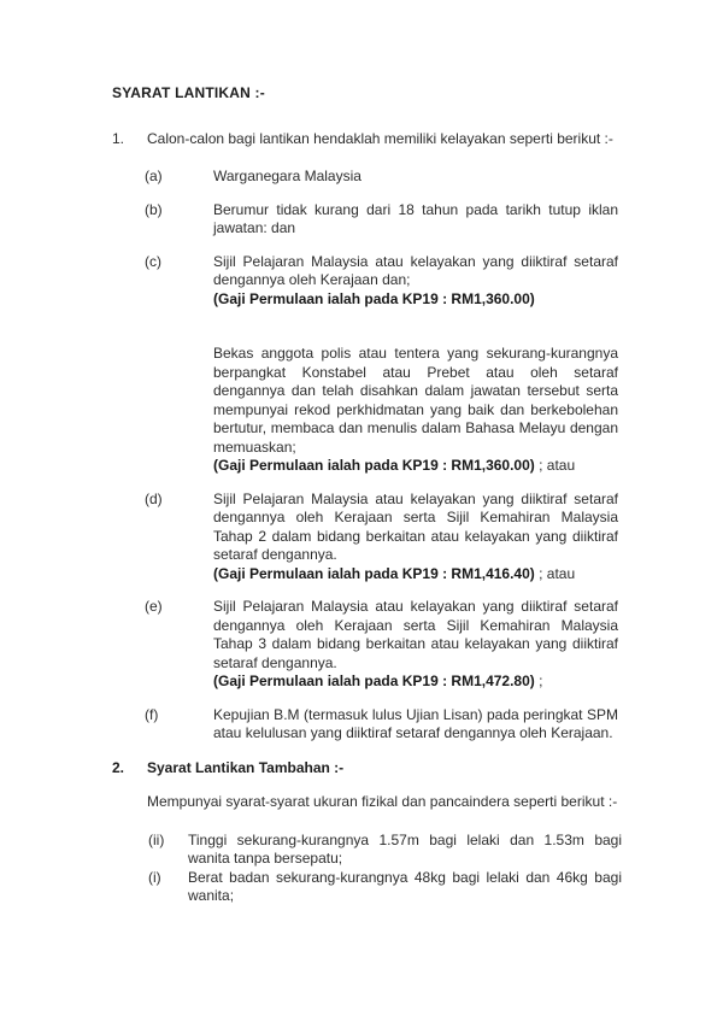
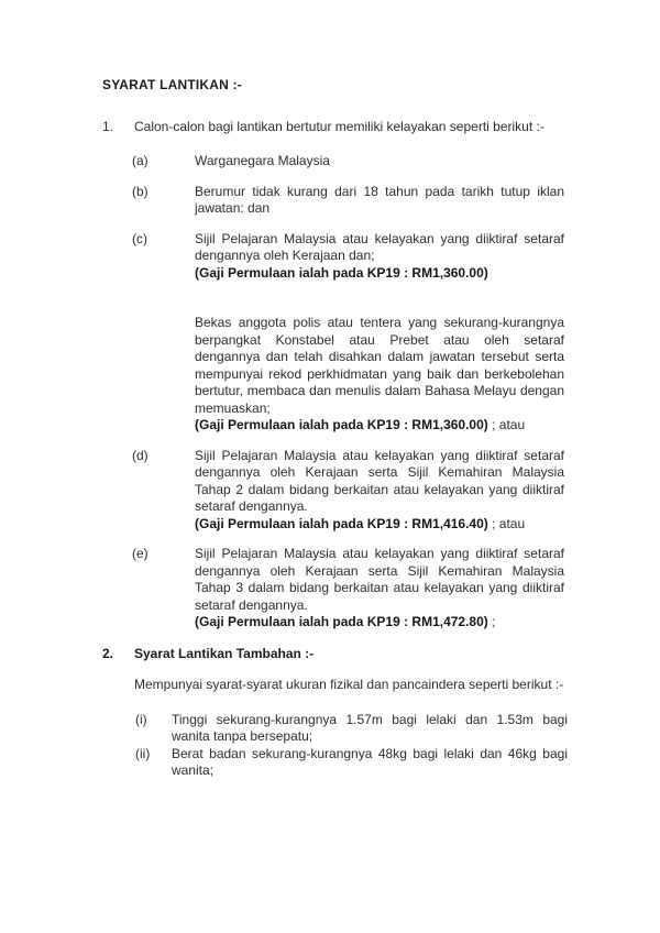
  SYARAT LANTIKAN :-
  1.
- Calon-calon bagi lantikan hendaklah memiliki kelayakan seperti berikut :-
+ Calon-calon bagi lantikan bertutur memiliki kelayakan seperti berikut :-
  (a)
  Warganegara Malaysia
  (b)
  Berumur tidak kurang dari 18 tahun pada tarikh tutup iklan jawatan: dan
  (c)
  Sijil Pelajaran Malaysia atau kelayakan yang diiktiraf setaraf dengannya oleh Kerajaan dan;
  (Gaji Permulaan ialah pada KP19 : RM1,360.00)
  Bekas anggota polis atau tentera yang sekurang-kurangnya berpangkat Konstabel atau Prebet atau oleh setaraf dengannya dan telah disahkan dalam jawatan tersebut serta mempunyai rekod perkhidmatan yang baik dan berkebolehan bertutur, membaca dan menulis dalam Bahasa Melayu dengan memuaskan;
  (Gaji Permulaan ialah pada KP19 : RM1,360.00) ; atau
  (d)
  Sijil Pelajaran Malaysia atau kelayakan yang diiktiraf setaraf dengannya oleh Kerajaan serta Sijil Kemahiran Malaysia Tahap 2 dalam bidang berkaitan atau kelayakan yang diiktiraf setaraf dengannya.
  (Gaji Permulaan ialah pada KP19 : RM1,416.40) ; atau
  (e)
  Sijil Pelajaran Malaysia atau kelayakan yang diiktiraf setaraf dengannya oleh Kerajaan serta Sijil Kemahiran Malaysia Tahap 3 dalam bidang berkaitan atau kelayakan yang diiktiraf setaraf dengannya.
  (Gaji Permulaan ialah pada KP19 : RM1,472.80) ;
- (f)
- Kepujian B.M (termasuk lulus Ujian Lisan) pada peringkat SPM atau kelulusan yang diiktiraf setaraf dengannya oleh Kerajaan.
  2.
  Syarat Lantikan Tambahan :-
  Mempunyai syarat-syarat ukuran fizikal dan pancaindera seperti berikut :-
- (ii)
+ (i)
  Tinggi sekurang-kurangnya 1.57m bagi lelaki dan 1.53m bagi wanita tanpa bersepatu;
- (i)
+ (ii)
  Berat badan sekurang-kurangnya 48kg bagi lelaki dan 46kg bagi wanita;
